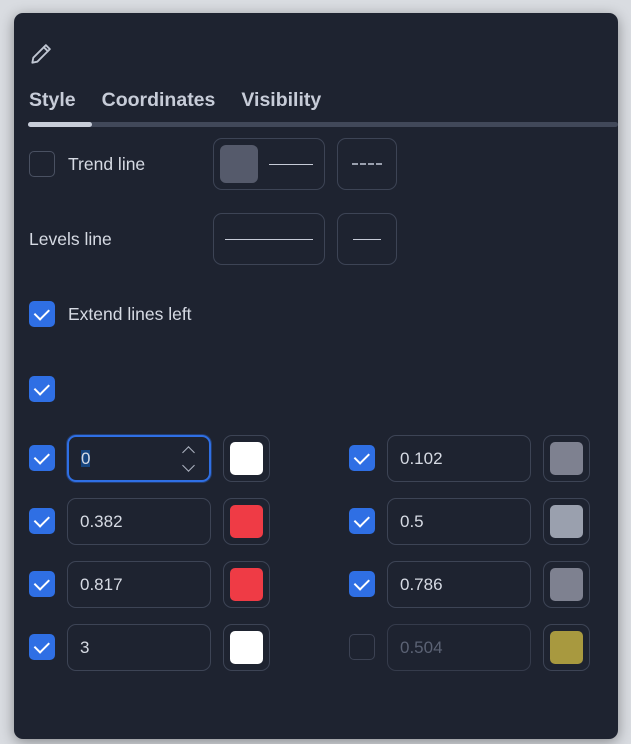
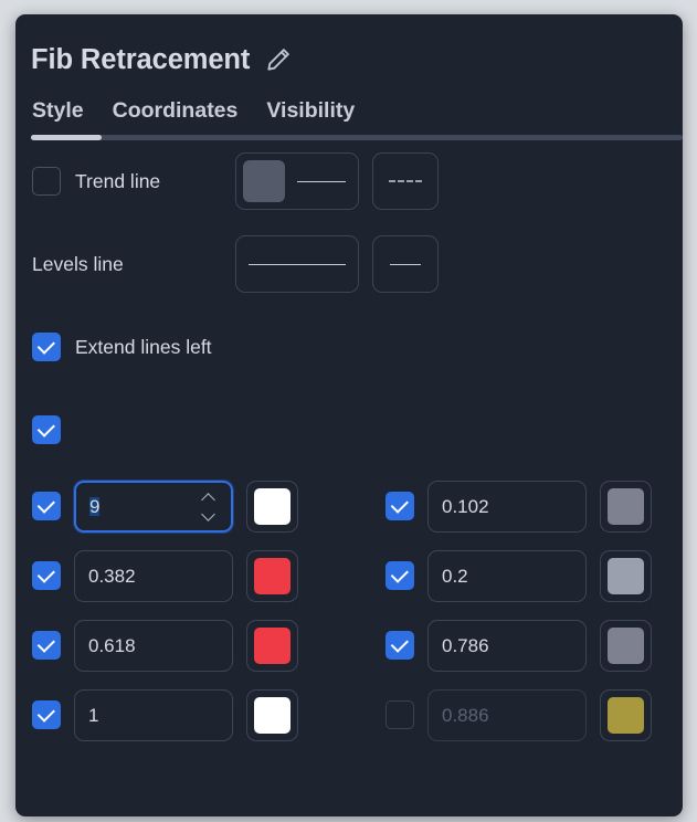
+ Fib Retracement
  Style
  Coordinates
  Visibility
  Trend line
  Levels line
  Extend lines left
- 0
+ 9
  0.102
  0.382
- 0.5
+ 0.2
- 0.817
+ 0.618
  0.786
- 3
+ 1
- 0.504
+ 0.886
